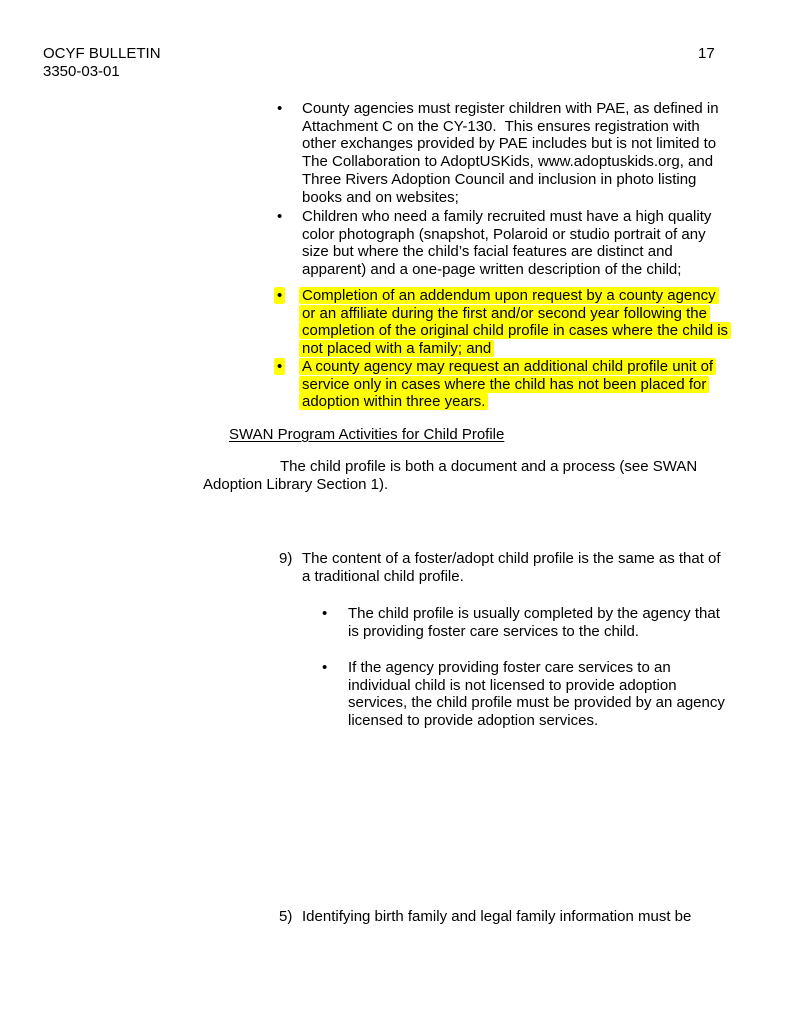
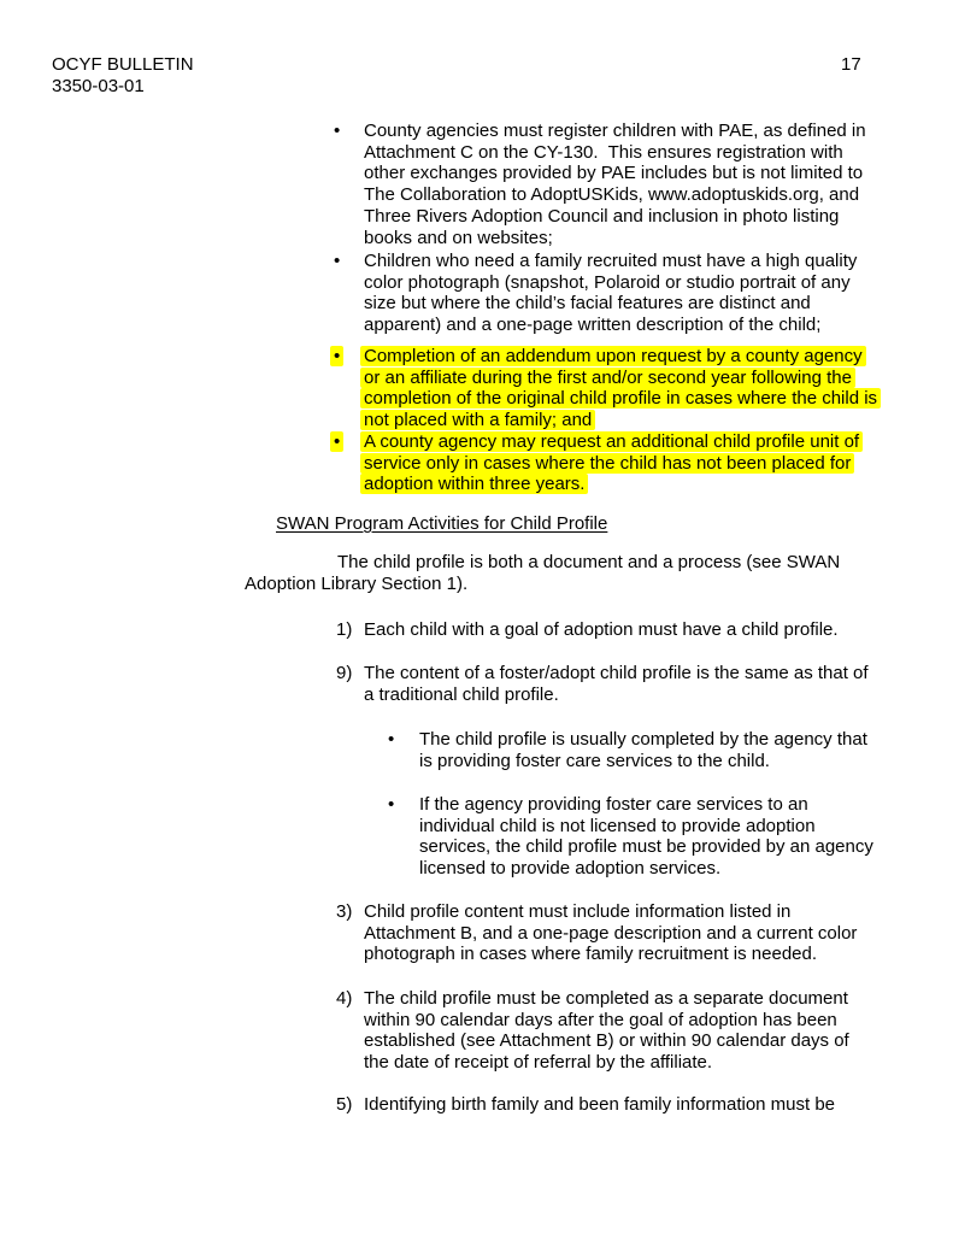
  OCYF BULLETIN
  3350-03-01
  17
  •
  County agencies must register children with PAE, as defined in
  Attachment C on the CY-130. This ensures registration with
  other exchanges provided by PAE includes but is not limited to
  The Collaboration to AdoptUSKids, www.adoptuskids.org, and
  Three Rivers Adoption Council and inclusion in photo listing
  books and on websites;
  •
  Children who need a family recruited must have a high quality
  color photograph (snapshot, Polaroid or studio portrait of any
  size but where the child’s facial features are distinct and
  apparent) and a one-page written description of the child;
  •
  Completion of an addendum upon request by a county agency
  or an affiliate during the first and/or second year following the
  completion of the original child profile in cases where the child is
  not placed with a family; and
  •
  A county agency may request an additional child profile unit of
  service only in cases where the child has not been placed for
  adoption within three years.
  SWAN Program Activities for Child Profile
  The child profile is both a document and a process (see SWAN
  Adoption Library Section 1).
+ 1)
+ Each child with a goal of adoption must have a child profile.
  9)
  The content of a foster/adopt child profile is the same as that of
  a traditional child profile.
  •
  The child profile is usually completed by the agency that
  is providing foster care services to the child.
  •
  If the agency providing foster care services to an
  individual child is not licensed to provide adoption
  services, the child profile must be provided by an agency
  licensed to provide adoption services.
+ 3)
+ Child profile content must include information listed in
+ Attachment B, and a one-page description and a current color
+ photograph in cases where family recruitment is needed.
+ 4)
+ The child profile must be completed as a separate document
+ within 90 calendar days after the goal of adoption has been
+ established (see Attachment B) or within 90 calendar days of
+ the date of receipt of referral by the affiliate.
  5)
- Identifying birth family and legal family information must be
+ Identifying birth family and been family information must be
